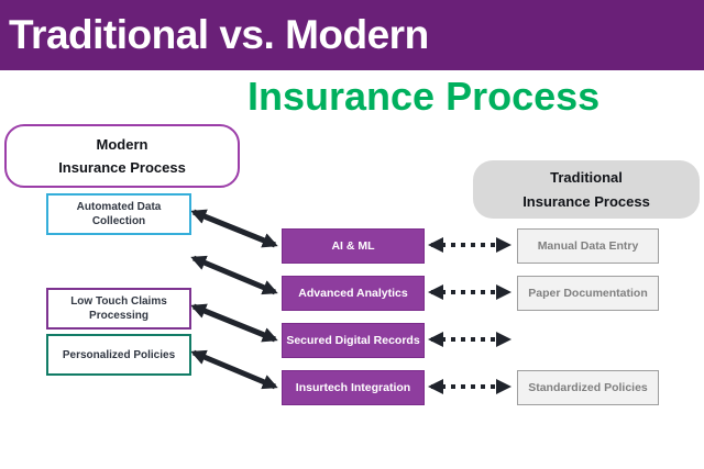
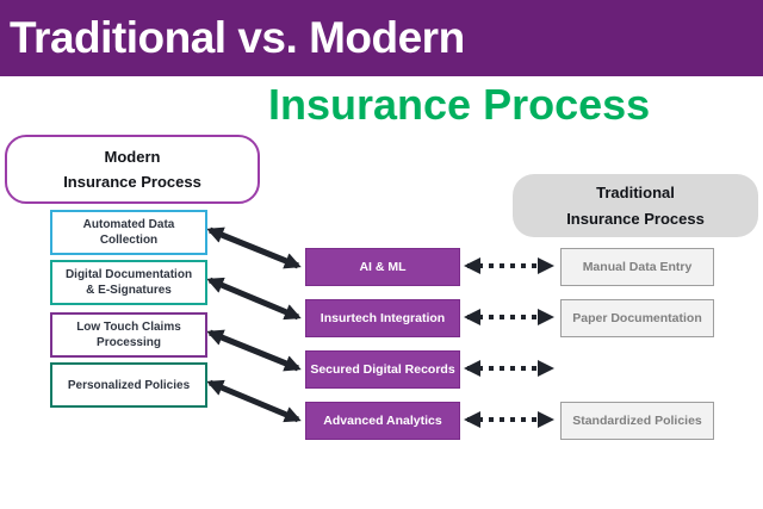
  Traditional vs. Modern
  Insurance Process
  Modern
  Insurance Process
  Traditional
  Insurance Process
  Automated Data
  Collection
+ Digital Documentation
+ & E-Signatures
  Low Touch Claims
  Processing
  Personalized Policies
  AI & ML
- Advanced Analytics
+ Insurtech Integration
  Secured Digital Records
- Insurtech Integration
+ Advanced Analytics
  Manual Data Entry
  Paper Documentation
  Standardized Policies
